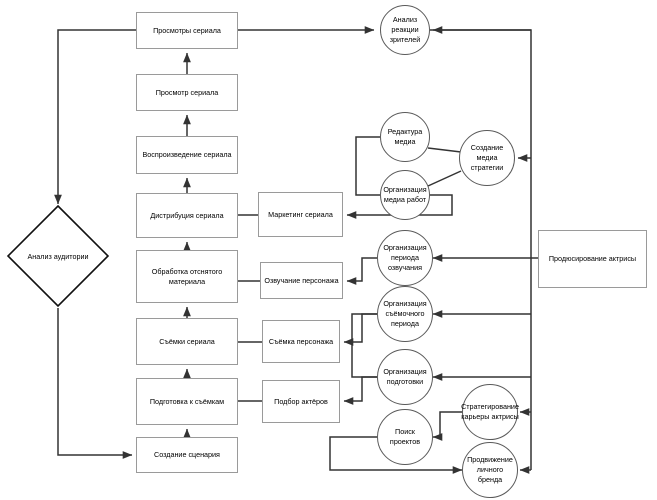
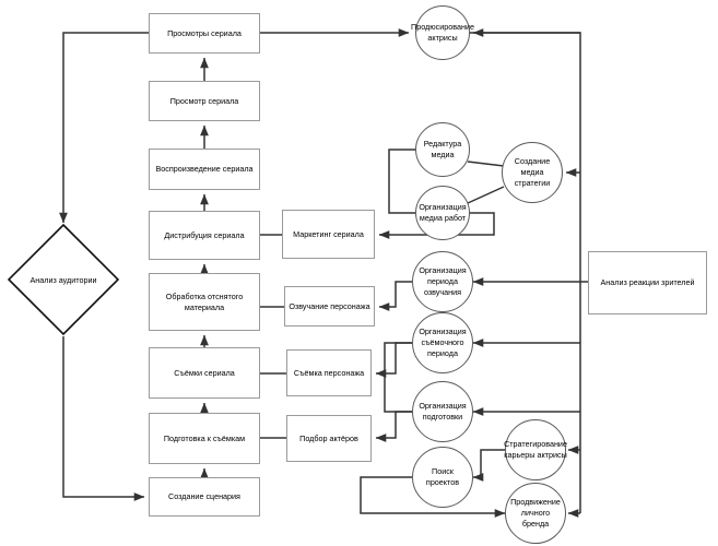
  Просмотры сериала
  Просмотр сериала
  Воспроизведение сериала
  Дистрибуция сериала
  Обработка отснятого материала
  Съёмки сериала
  Подготовка к съёмкам
  Создание сценария
  Маркетинг сериала
  Озвучание персонажа
  Съёмка персонажа
  Подбор актёров
- Продюсирование актрисы
+ Анализ реакции зрителей
  Анализ аудитории
- Анализ реакции зрителей
+ Продюсирование актрисы
  Редактура медиа
  Создание медиа стратегии
  Организация медиа работ
  Организация периода озвучания
  Организация съёмочного периода
  Организация подготовки
  Поиск проектов
  Стратегирование карьеры актрисы
  Продвижение личного бренда
